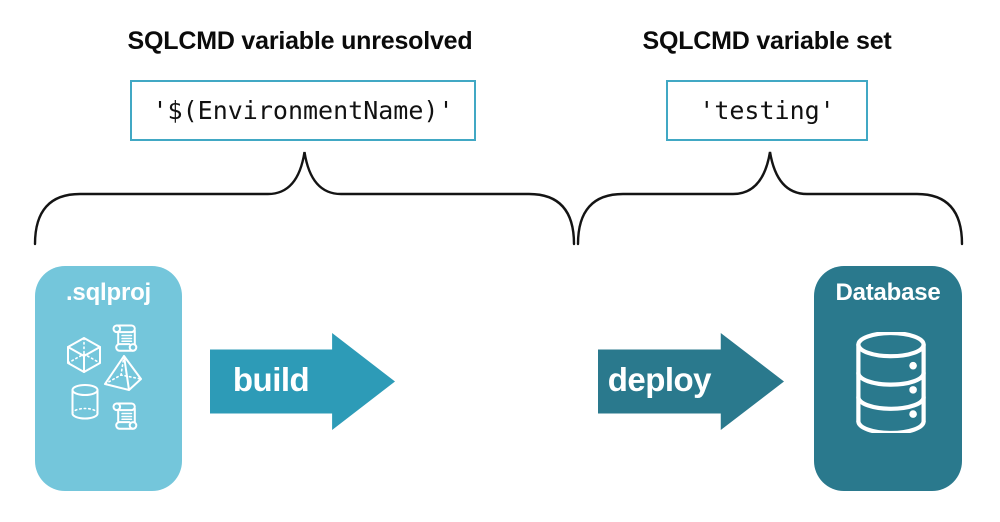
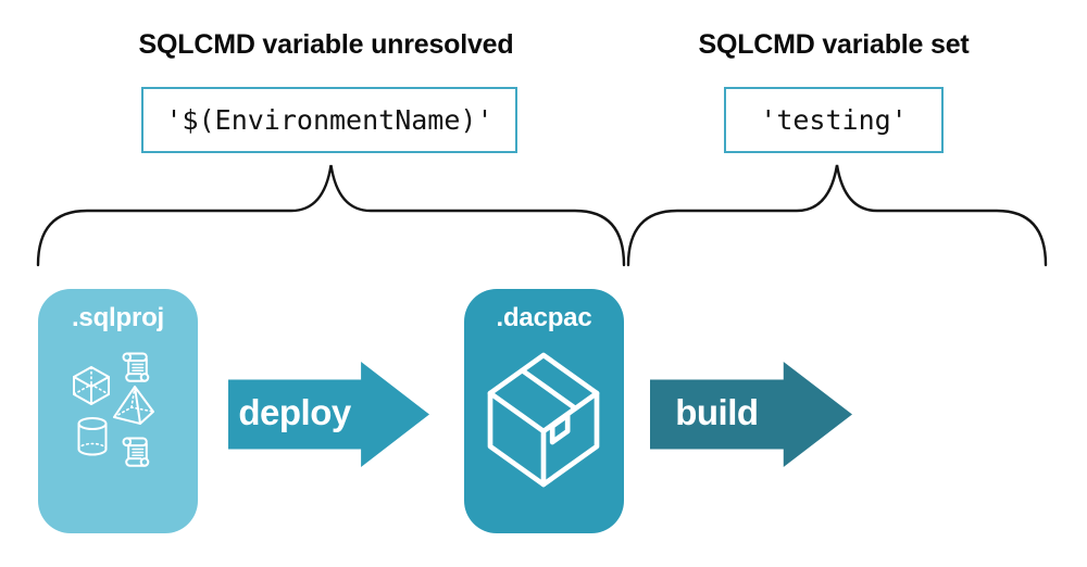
  SQLCMD variable unresolved
  SQLCMD variable set
  '$(EnvironmentName)'
  'testing'
  .sqlproj
- build
+ deploy
+ .dacpac
- deploy
+ build
- Database
